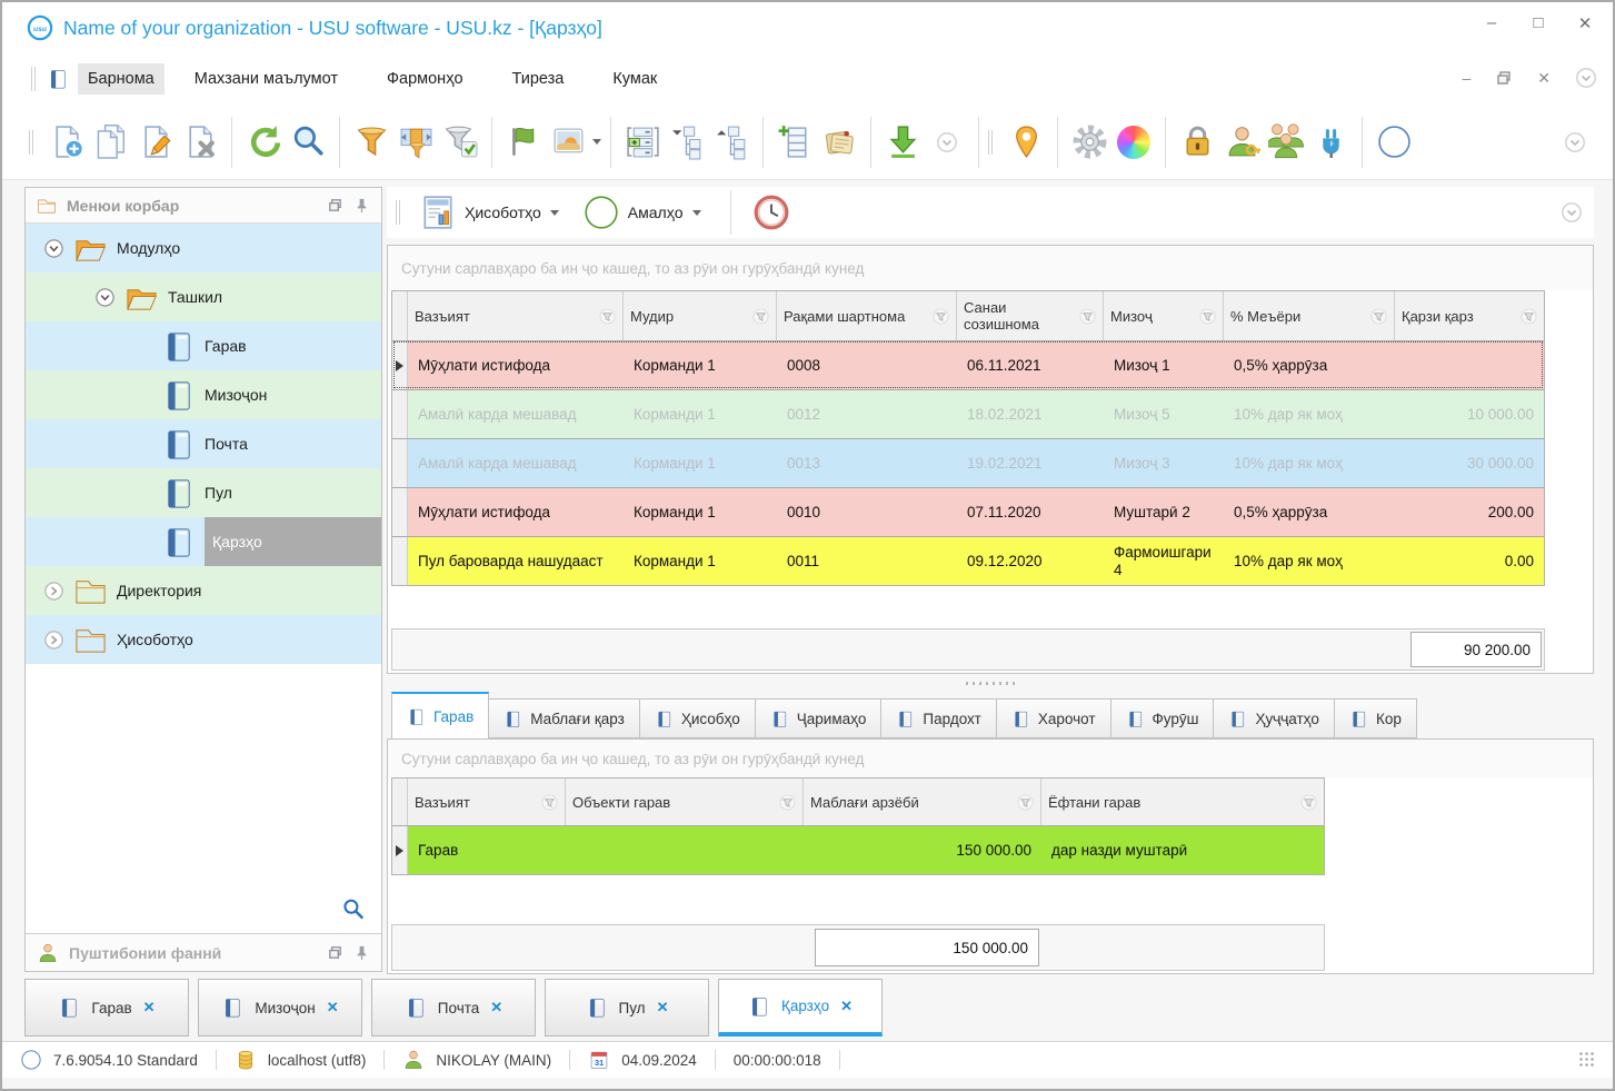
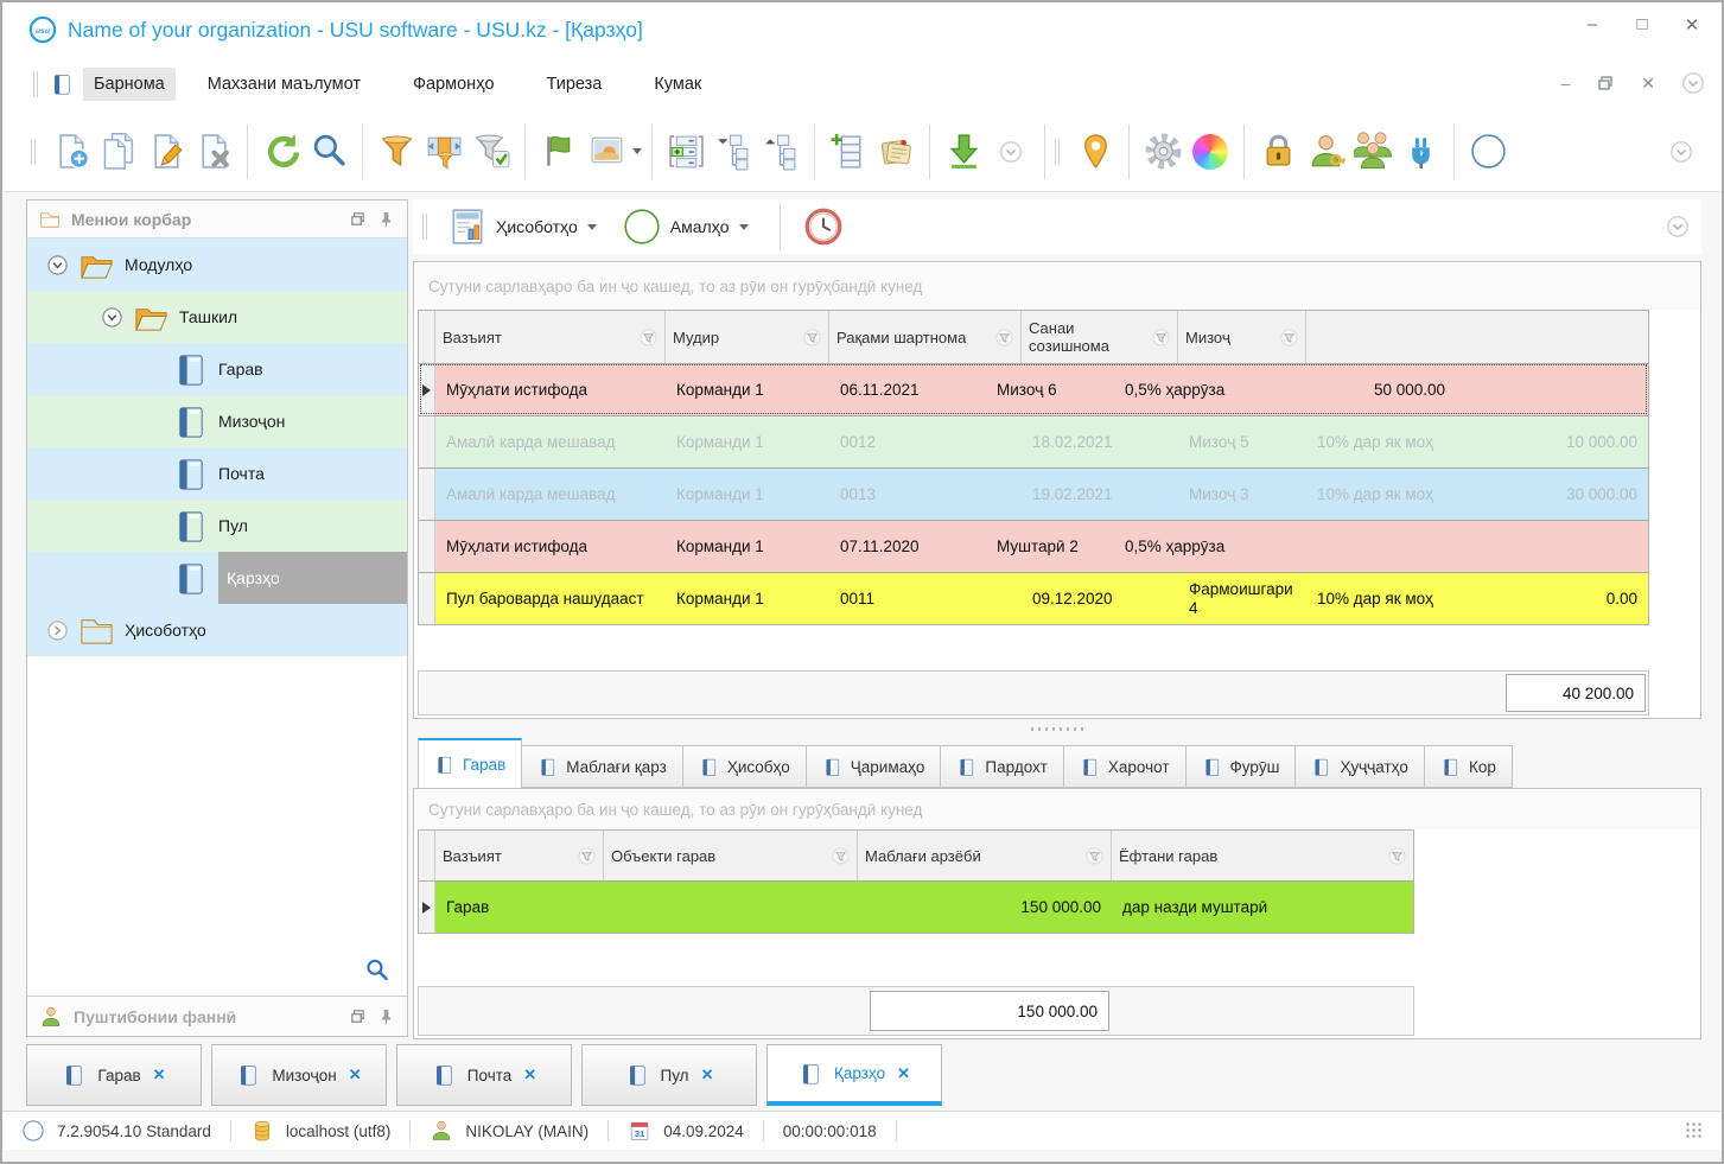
  Name of your organization - USU software - USU.kz - [Қарзҳо]
  –
  □
  ✕
  Барнома
  Махзани маълумот
  Фармонҳо
  Тиреза
  Кумак
  –
  ✕
  Менюи корбар
  Модулҳо
  Ташкил
  Гарав
  Мизоҷон
  Почта
  Пул
  Қарзҳо
- Директория
  Ҳисоботҳо
  Пуштибонии фаннӣ
  Ҳисоботҳо
  Амалҳо
  Сутуни сарлавҳаро ба ин ҷо кашед, то аз рӯи он гурӯҳбандӣ кунед
  Вазъият
  Мудир
  Рақами шартнома
  Санаи созишнома
  Мизоҷ
- % Меъёри
- Қарзи қарз
  Мӯҳлати истифода
  Корманди 1
- 0008
  06.11.2021
- Мизоҷ 1
+ Мизоҷ 6
  0,5% ҳаррӯза
+ 50 000.00
  Амалӣ карда мешавад
  Корманди 1
  0012
  18.02.2021
  Мизоҷ 5
  10% дар як моҳ
  10 000.00
  Амалӣ карда мешавад
  Корманди 1
  0013
  19.02.2021
  Мизоҷ 3
  10% дар як моҳ
  30 000.00
  Мӯҳлати истифода
  Корманди 1
- 0010
  07.11.2020
  Муштарӣ 2
  0,5% ҳаррӯза
- 200.00
  Пул бароварда нашудааст
  Корманди 1
  0011
  09.12.2020
  Фармоишгари 4
  10% дар як моҳ
  0.00
- 90 200.00
+ 40 200.00
  Гарав
  Маблағи қарз
  Ҳисобҳо
  Ҷаримаҳо
  Пардохт
  Харочот
  Фурӯш
  Ҳуҷҷатҳо
  Кор
  Сутуни сарлавҳаро ба ин ҷо кашед, то аз рӯи он гурӯҳбандӣ кунед
  Вазъият
  Объекти гарав
  Маблағи арзёбӣ
  Ёфтани гарав
  Гарав
  150 000.00
  дар назди муштарӣ
  150 000.00
  Гарав
  ✕
  Мизоҷон
  ✕
  Почта
  ✕
  Пул
  ✕
  Қарзҳо
  ✕
- 7.6.9054.10 Standard
+ 7.2.9054.10 Standard
  localhost (utf8)
  NIKOLAY (MAIN)
  31
  04.09.2024
  00:00:00:018
